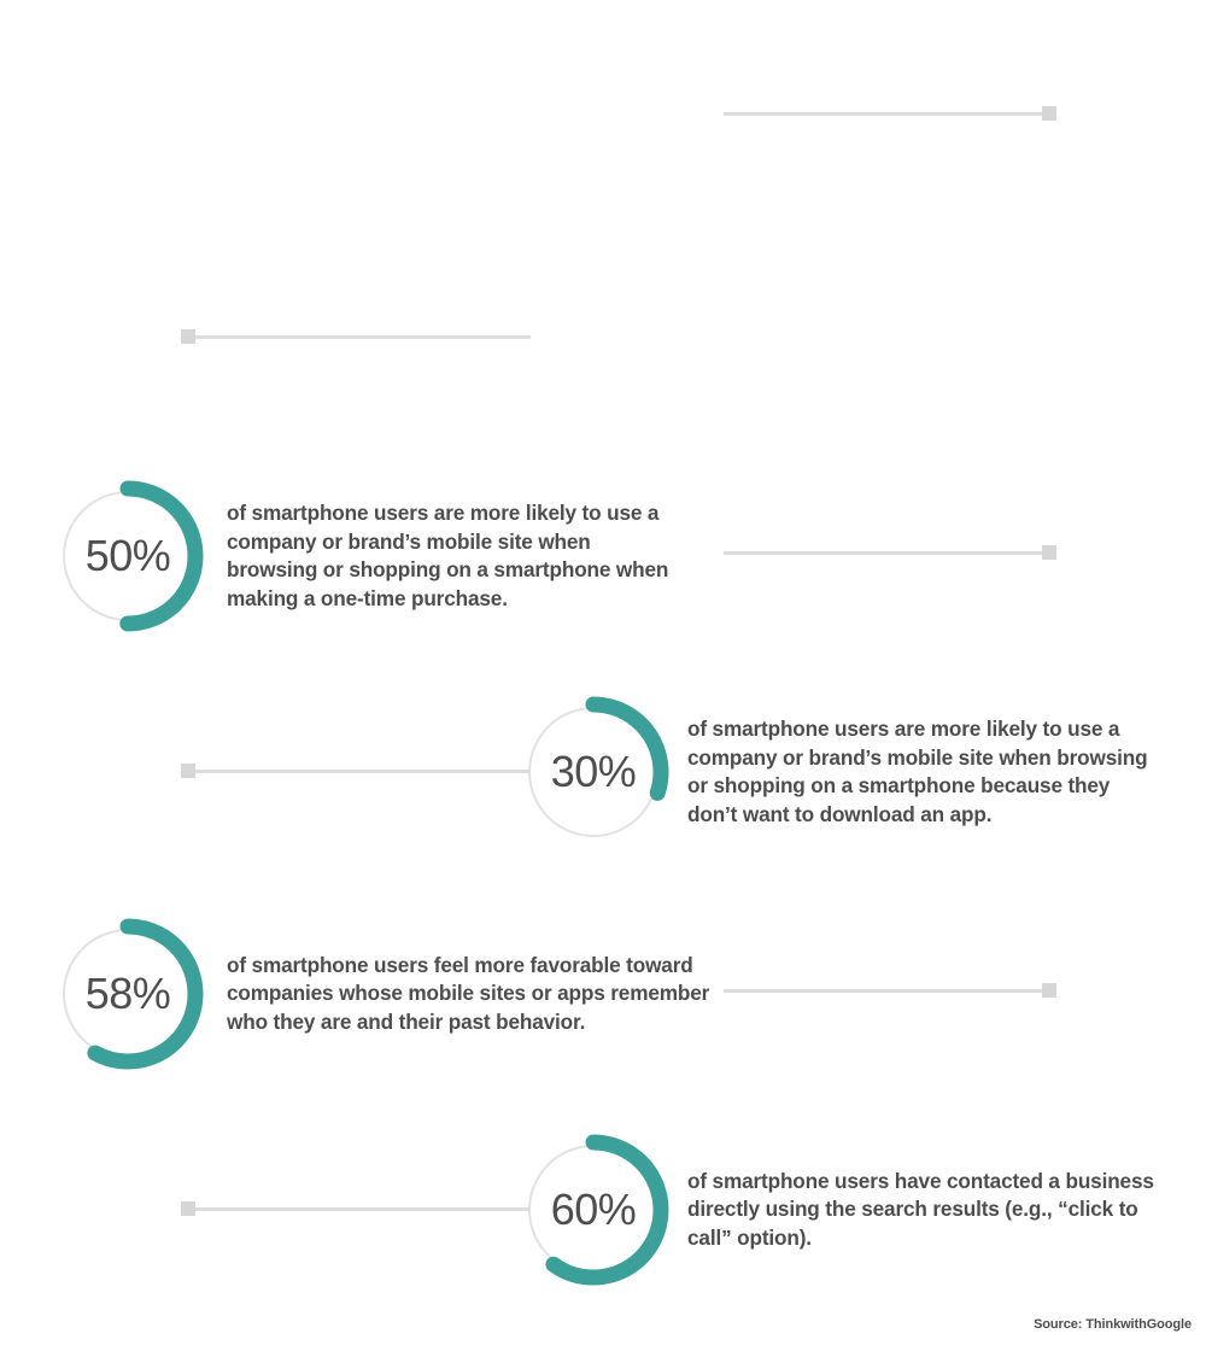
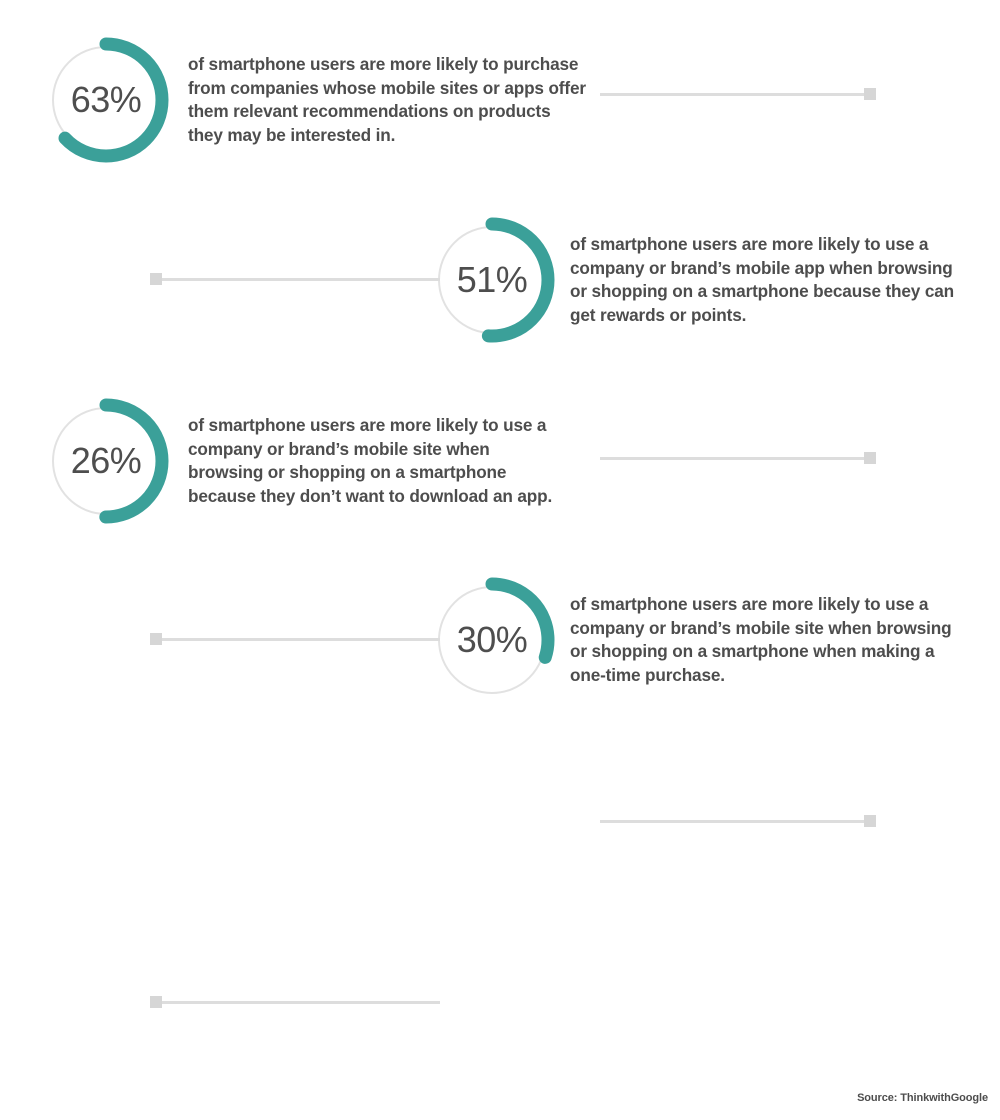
+ 63%
+ of smartphone users are more likely to purchase from companies whose mobile sites or apps offer them relevant recommendations on products they may be interested in.
+ 51%
+ of smartphone users are more likely to use a company or brand’s mobile app when browsing or shopping on a smartphone because they can get rewards or points.
- 50%
+ 26%
- of smartphone users are more likely to use a company or brand’s mobile site when browsing or shopping on a smartphone when making a one-time purchase.
+ of smartphone users are more likely to use a company or brand’s mobile site when browsing or shopping on a smartphone because they don’t want to download an app.
  30%
- of smartphone users are more likely to use a company or brand’s mobile site when browsing or shopping on a smartphone because they don’t want to download an app.
+ of smartphone users are more likely to use a company or brand’s mobile site when browsing or shopping on a smartphone when making a one-time purchase.
- 58%
- of smartphone users feel more favorable toward companies whose mobile sites or apps remember who they are and their past behavior.
- 60%
- of smartphone users have contacted a business directly using the search results (e.g., “click to call” option).
  Source: ThinkwithGoogle
